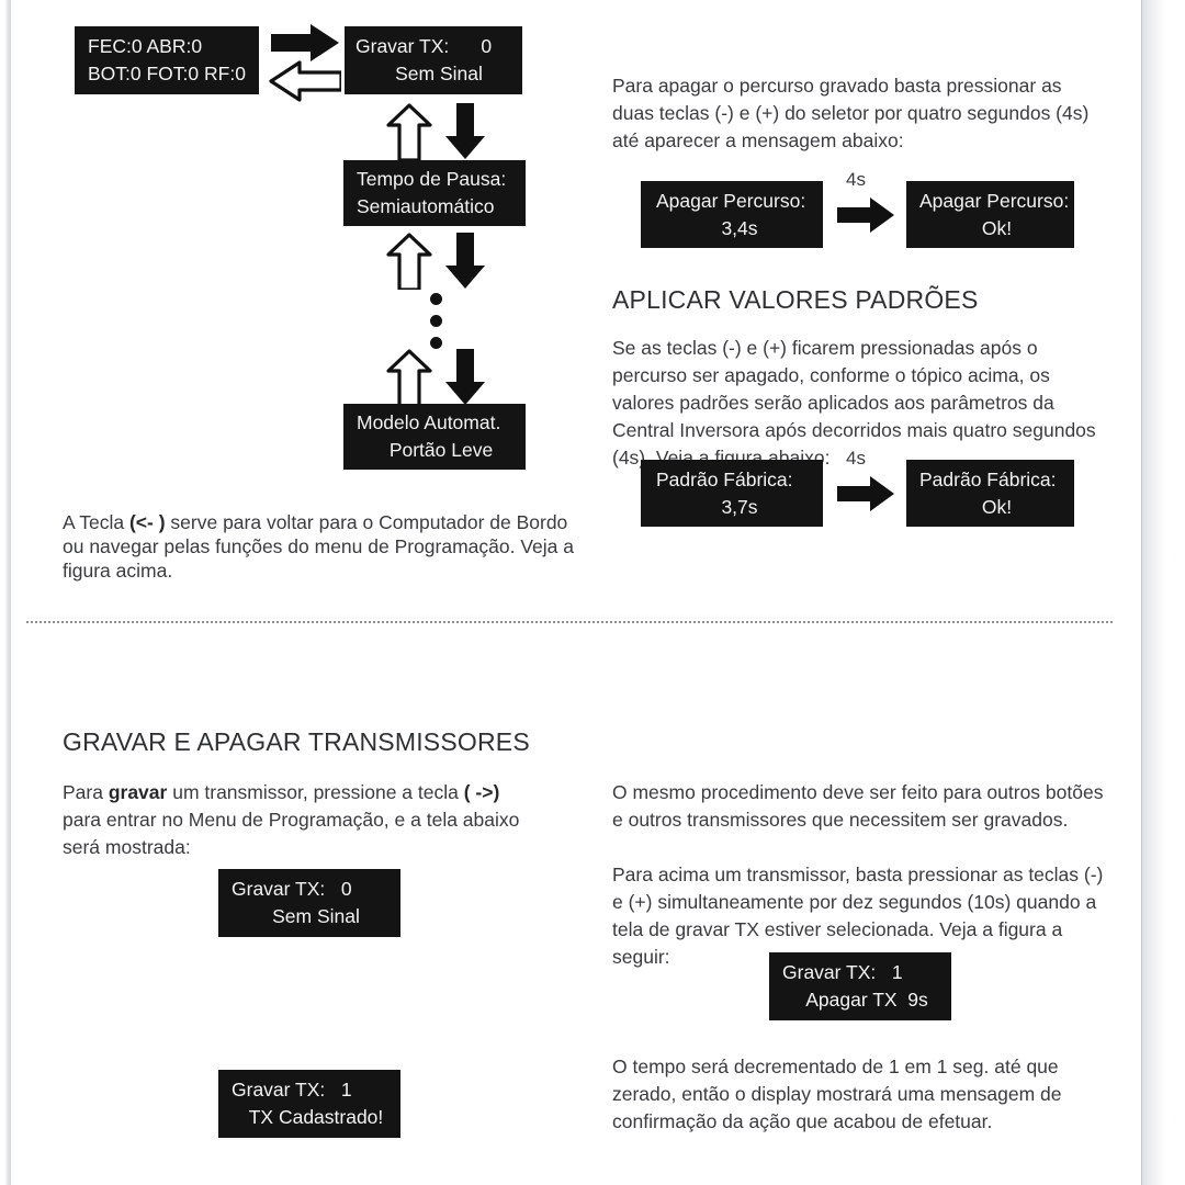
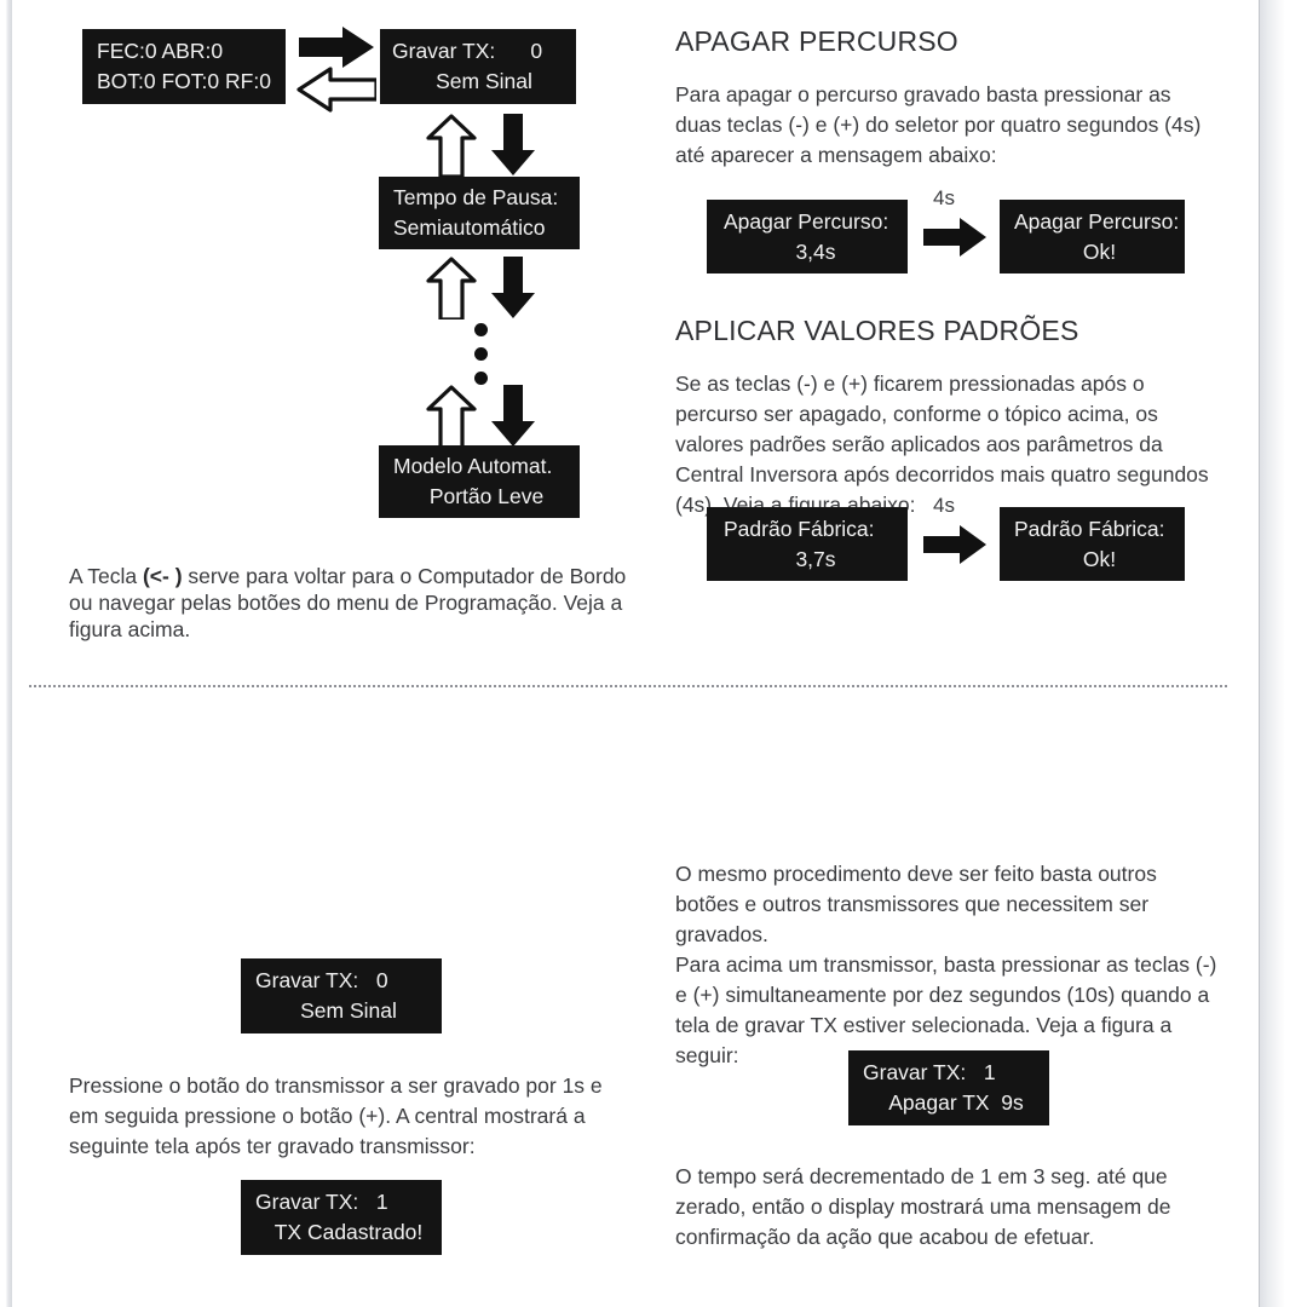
  FEC:0 ABR:0
  BOT:0 FOT:0 RF:0
  Gravar TX: 0
  Sem Sinal
  Tempo de Pausa:
  Semiautomático
  Modelo Automat.
  Portão Leve
- A Tecla (<- ) serve para voltar para o Computador de Bordo ou navegar pelas funções do menu de Programação. Veja a figura acima.
+ A Tecla (<- ) serve para voltar para o Computador de Bordo ou navegar pelas botões do menu de Programação. Veja a figura acima.
+ APAGAR PERCURSO
  Para apagar o percurso gravado basta pressionar as duas teclas (-) e (+) do seletor por quatro segundos (4s) até aparecer a mensagem abaixo:
  Apagar Percurso:
  3,4s
  4s
  Apagar Percurso:
  Ok!
  APLICAR VALORES PADRÕES
  Se as teclas (-) e (+) ficarem pressionadas após o percurso ser apagado, conforme o tópico acima, os valores padrões serão aplicados aos parâmetros da Central Inversora após decorridos mais quatro segundos (4s). Veja a figura abaixo:
  Padrão Fábrica:
  3,7s
  4s
  Padrão Fábrica:
  Ok!
- GRAVAR E APAGAR TRANSMISSORES
- Para gravar um transmissor, pressione a tecla ( ->) para entrar no Menu de Programação, e a tela abaixo será mostrada:
  Gravar TX: 0
  Sem Sinal
+ Pressione o botão do transmissor a ser gravado por 1s e em seguida pressione o botão (+). A central mostrará a seguinte tela após ter gravado transmissor:
  Gravar TX: 1
  TX Cadastrado!
- O mesmo procedimento deve ser feito para outros botões e outros transmissores que necessitem ser gravados.
+ O mesmo procedimento deve ser feito basta outros botões e outros transmissores que necessitem ser gravados.
  Para acima um transmissor, basta pressionar as teclas (-) e (+) simultaneamente por dez segundos (10s) quando a tela de gravar TX estiver selecionada. Veja a figura a seguir:
  Gravar TX: 1
  Apagar TX 9s
- O tempo será decrementado de 1 em 1 seg. até que zerado, então o display mostrará uma mensagem de confirmação da ação que acabou de efetuar.
+ O tempo será decrementado de 1 em 3 seg. até que zerado, então o display mostrará uma mensagem de confirmação da ação que acabou de efetuar.
